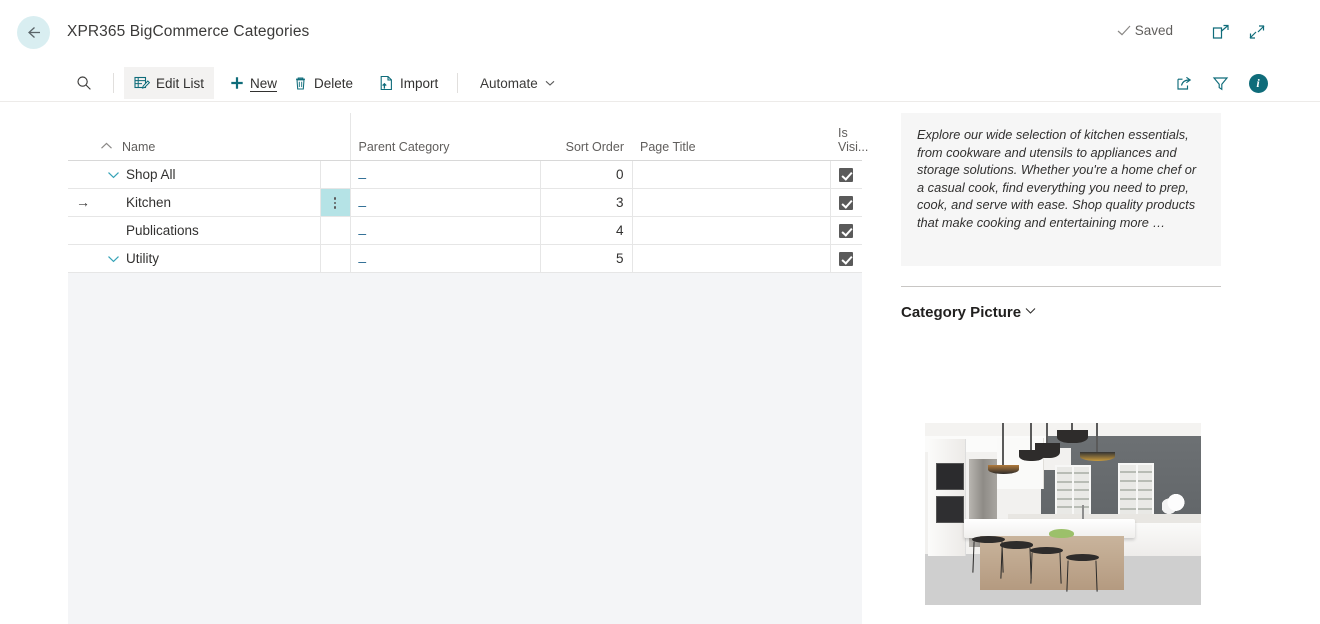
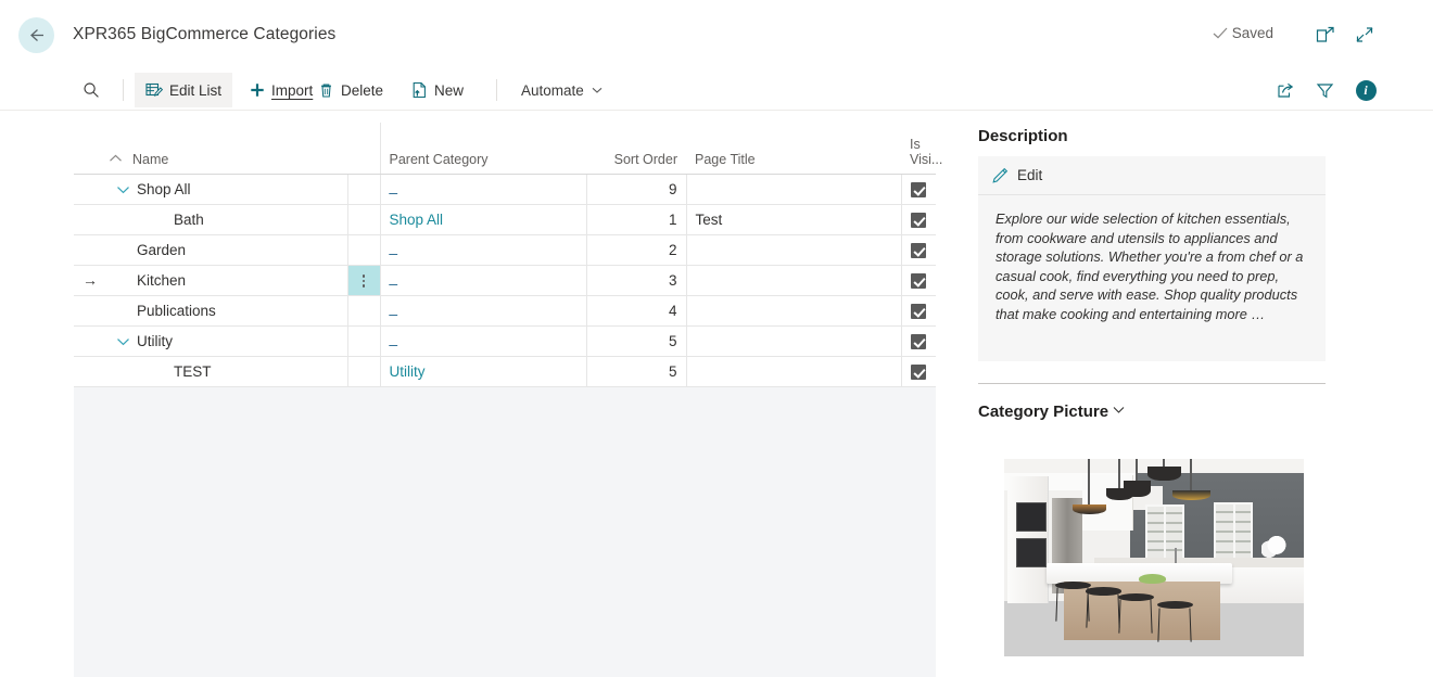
  XPR365 BigCommerce Categories
  Saved
  Edit List
- New
+ Import
  Delete
- Import
+ New
  Automate
  i
  	Name		Parent Category	Sort Order	Page Title	Is Visi...
- 	Shop All		_	0
+ 	Shop All		_	9
+ 	Bath		Shop All	1	Test
+ 	Garden		_	2
  →	Kitchen		_	3
  	Publications		_	4
  	Utility		_	5
+ 	TEST		Utility	5
+ Description
+ Edit
- Explore our wide selection of kitchen essentials, from cookware and utensils to appliances and storage solutions. Whether you're a home chef or a casual cook, find everything you need to prep, cook, and serve with ease. Shop quality products that make cooking and entertaining more …
+ Explore our wide selection of kitchen essentials, from cookware and utensils to appliances and storage solutions. Whether you're a from chef or a casual cook, find everything you need to prep, cook, and serve with ease. Shop quality products that make cooking and entertaining more …
  Category Picture
